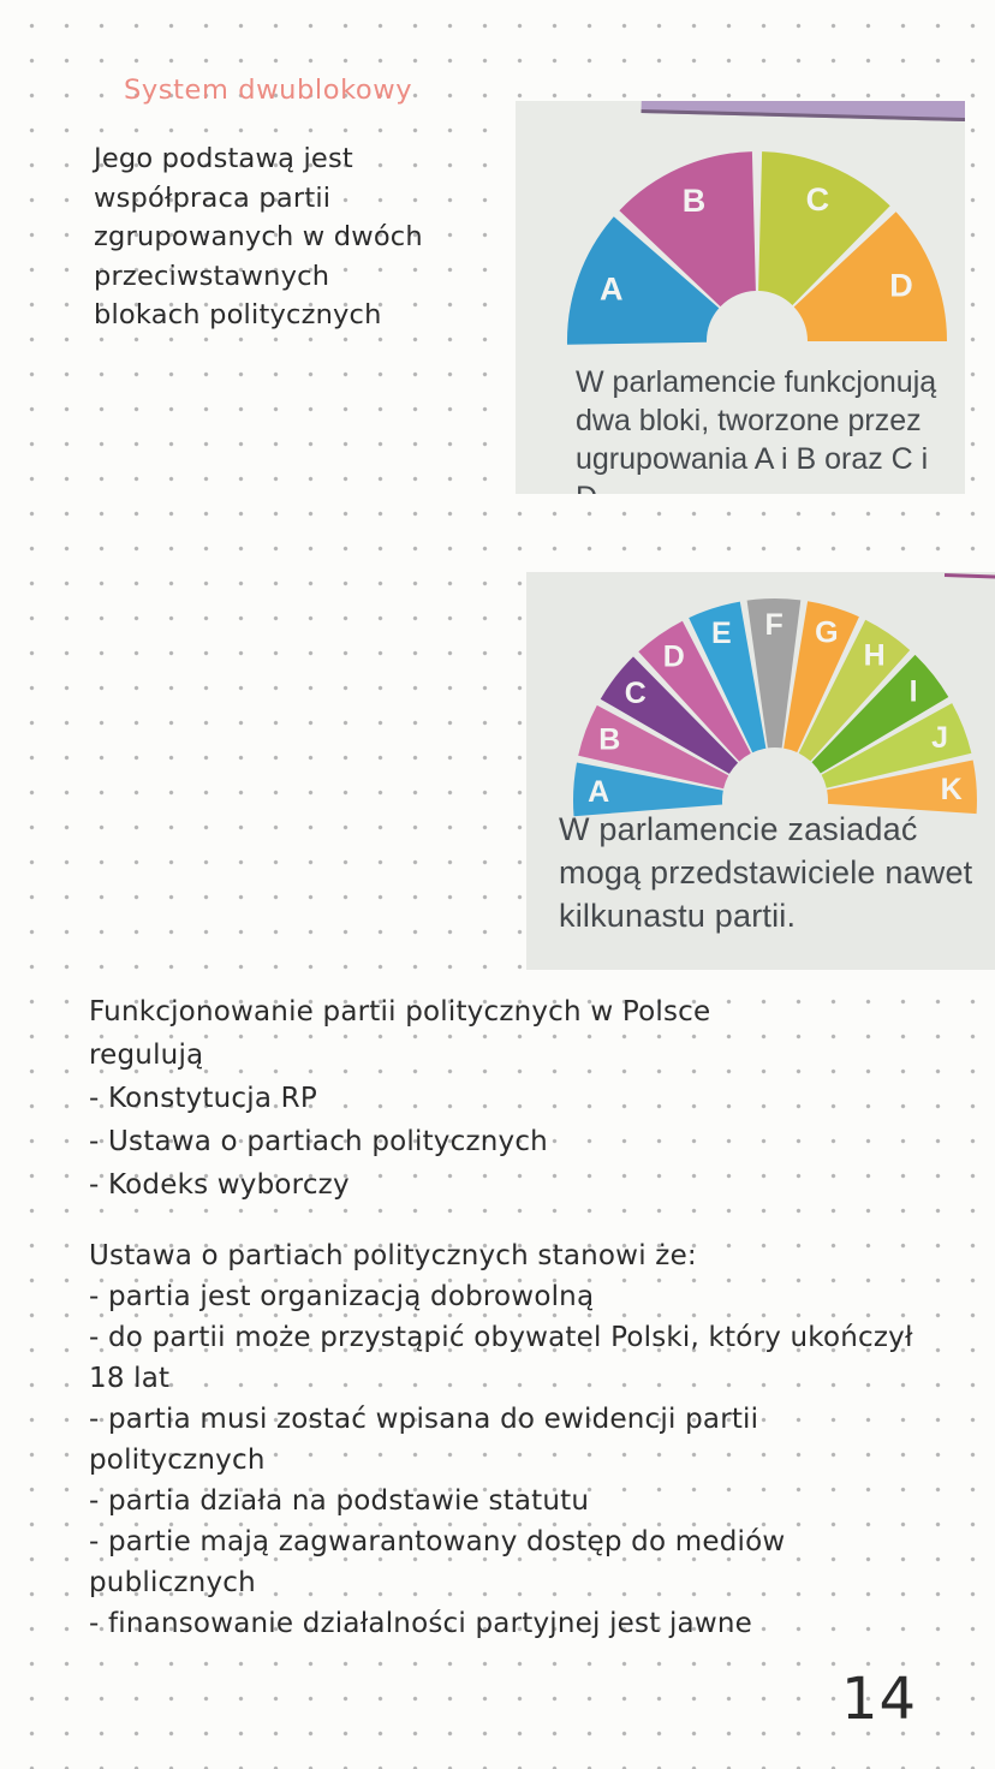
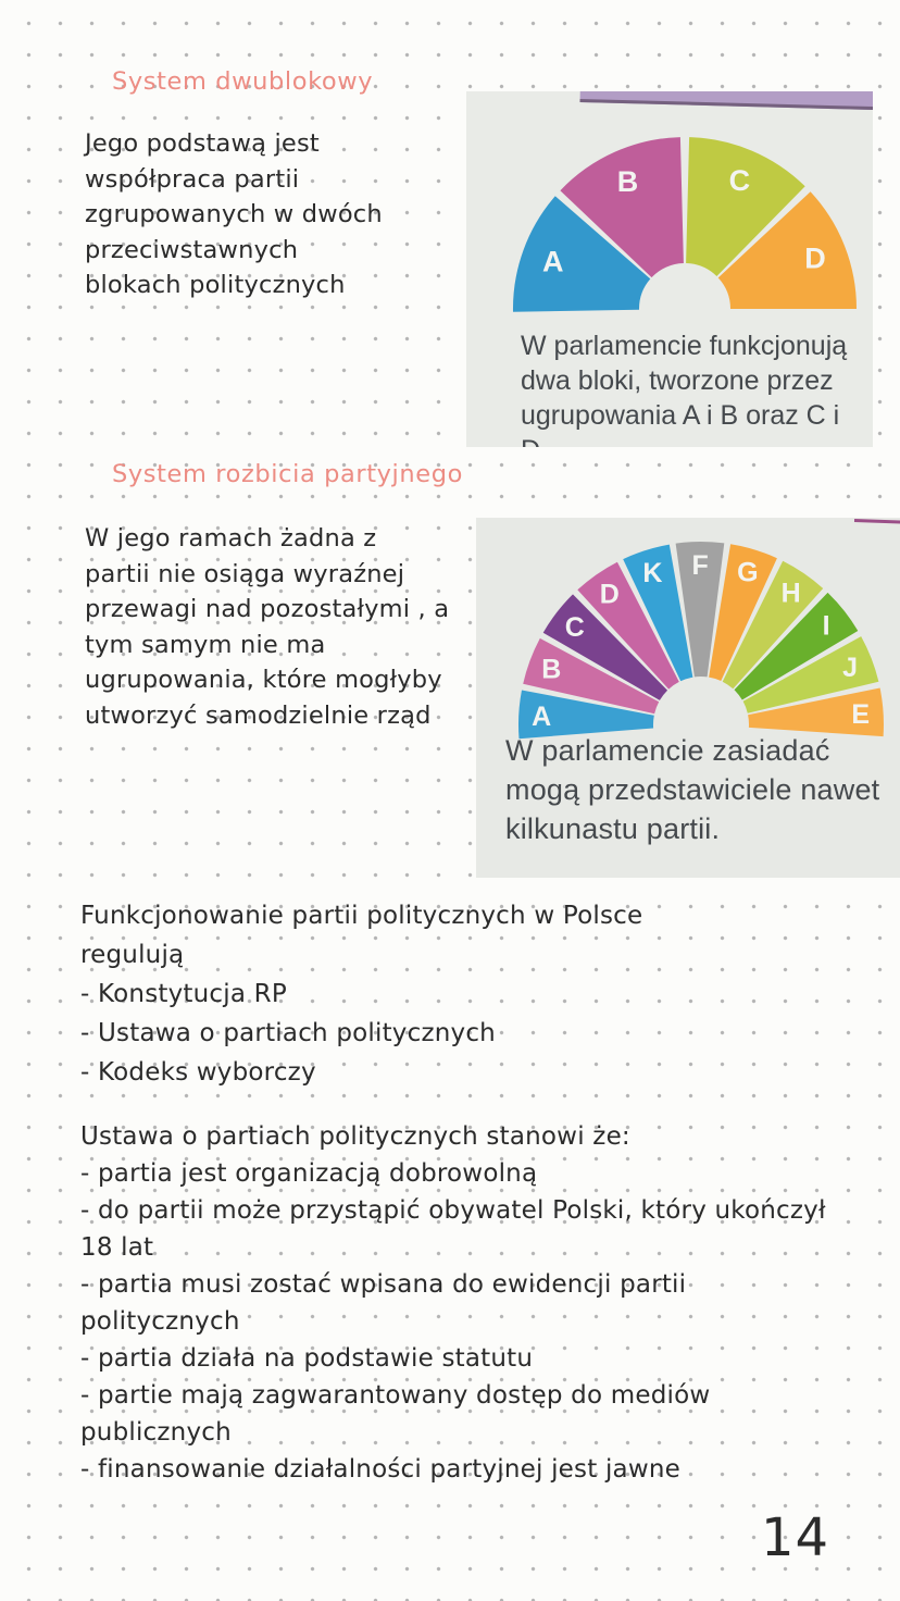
  System dwublokowy
  Jego podstawą jest
  współpraca partii
  zgrupowanych w dwóch
  przeciwstawnych
  blokach politycznych
  A
  B
  C
  D
  W parlamencie funkcjonują
  dwa bloki, tworzone przez
  ugrupowania A i B oraz C i
+ System rozbicia partyjnego
+ W jego ramach żadna z
+ partii nie osiąga wyraźnej
+ przewagi nad pozostałymi , a
+ tym samym nie ma
+ ugrupowania, które mogłyby
+ utworzyć samodzielnie rząd
  A
  B
  C
  D
- E
+ K
  F
  G
  H
  I
  J
- K
+ E
  W parlamencie zasiadać
  mogą przedstawiciele nawet
  kilkunastu partii.
  Funkcjonowanie partii politycznych w Polsce
  regulują
  - Konstytucja RP
  - Ustawa o partiach politycznych
  - Kodeks wyborczy
  Ustawa o partiach politycznych stanowi że:
  - partia jest organizacją dobrowolną
  - do partii może przystąpić obywatel Polski, który ukończył
  18 lat
  - partia musi zostać wpisana do ewidencji partii
  politycznych
  - partia działa na podstawie statutu
  - partie mają zagwarantowany dostęp do mediów
  publicznych
  - finansowanie działalności partyjnej jest jawne
  14
